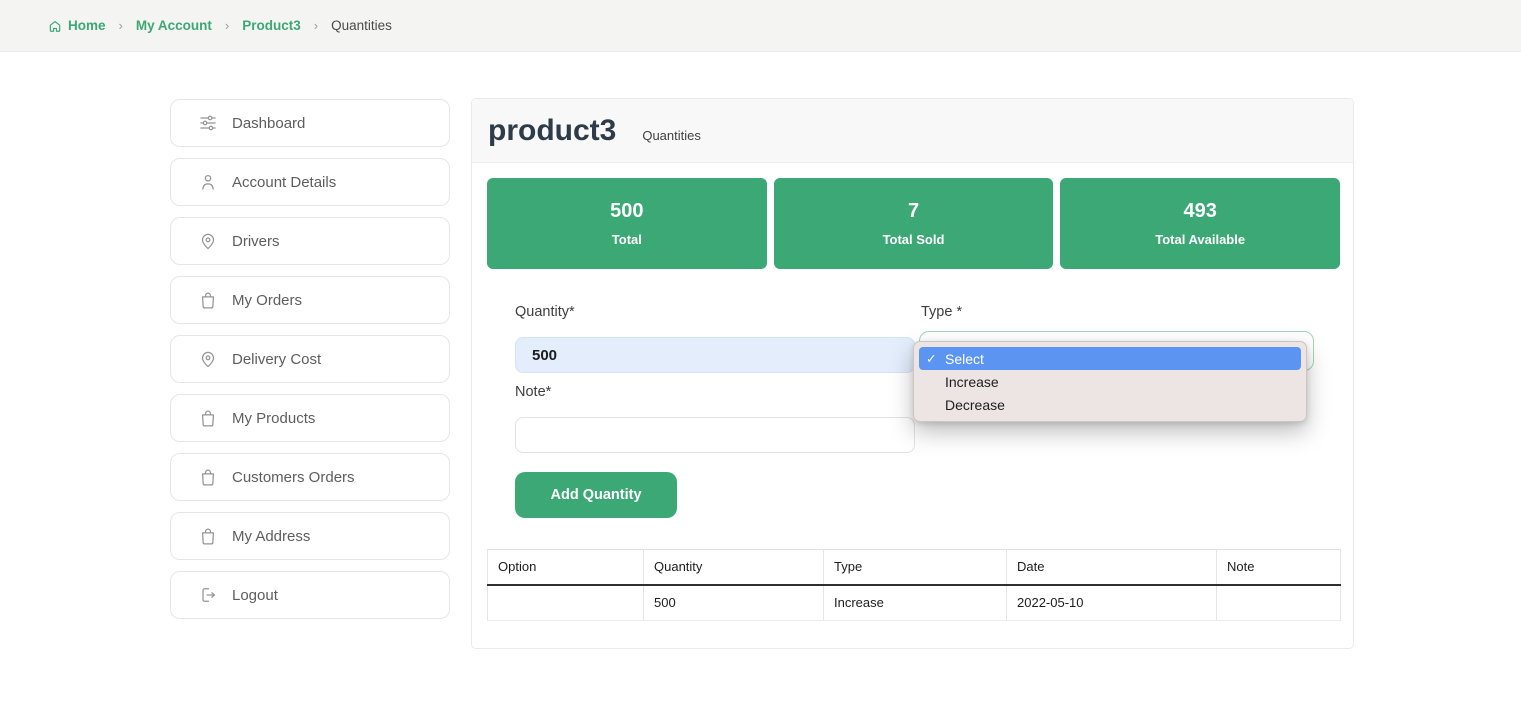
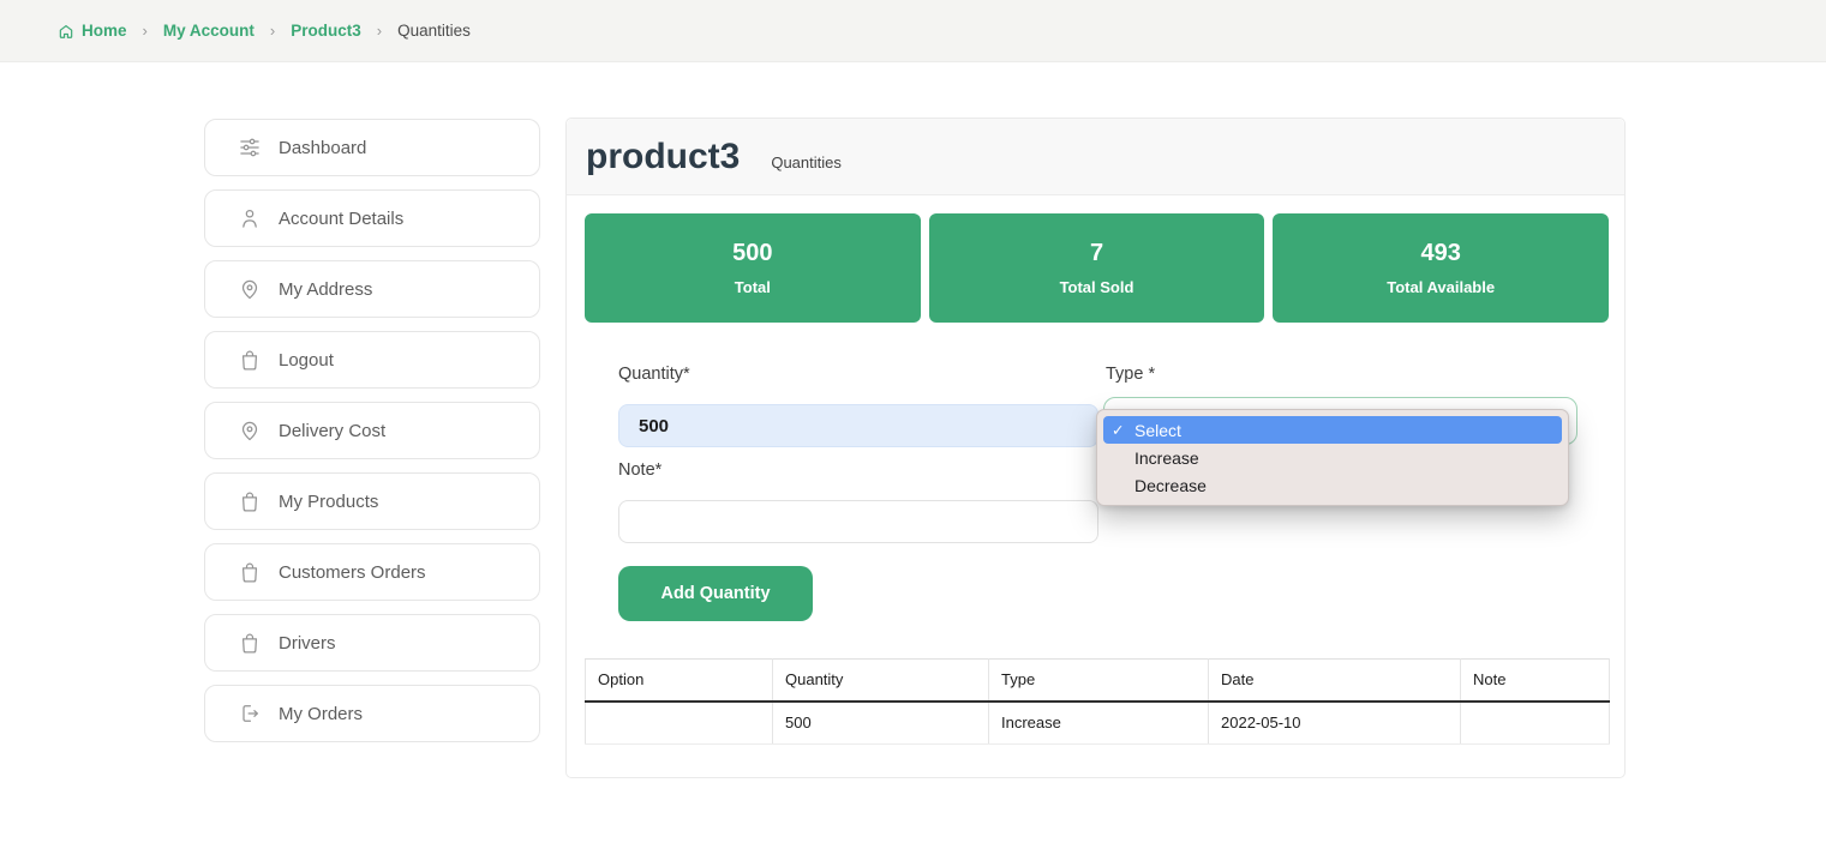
  Home
  ›
  My Account
  ›
  Product3
  ›
  Quantities
  Dashboard
  Account Details
- Drivers
+ My Address
- My Orders
+ Logout
  Delivery Cost
  My Products
  Customers Orders
- My Address
+ Drivers
- Logout
+ My Orders
  product3
  Quantities
  500
  Total
  7
  Total Sold
  493
  Total Available
  Quantity*
  500
  Type *
  ✓
  Select
  Increase
  Decrease
  Note*
  Add Quantity
  Option	Quantity	Type	Date	Note
  	500	Increase	2022-05-10
